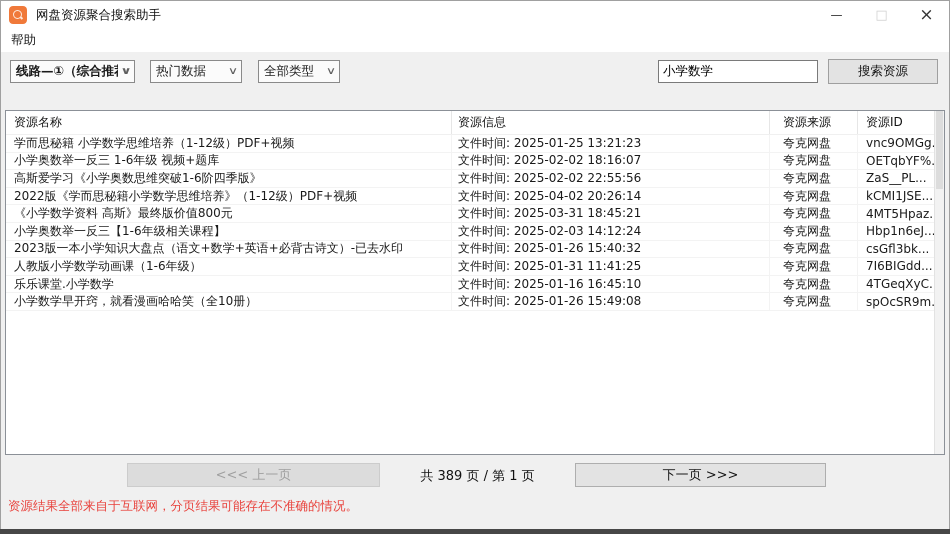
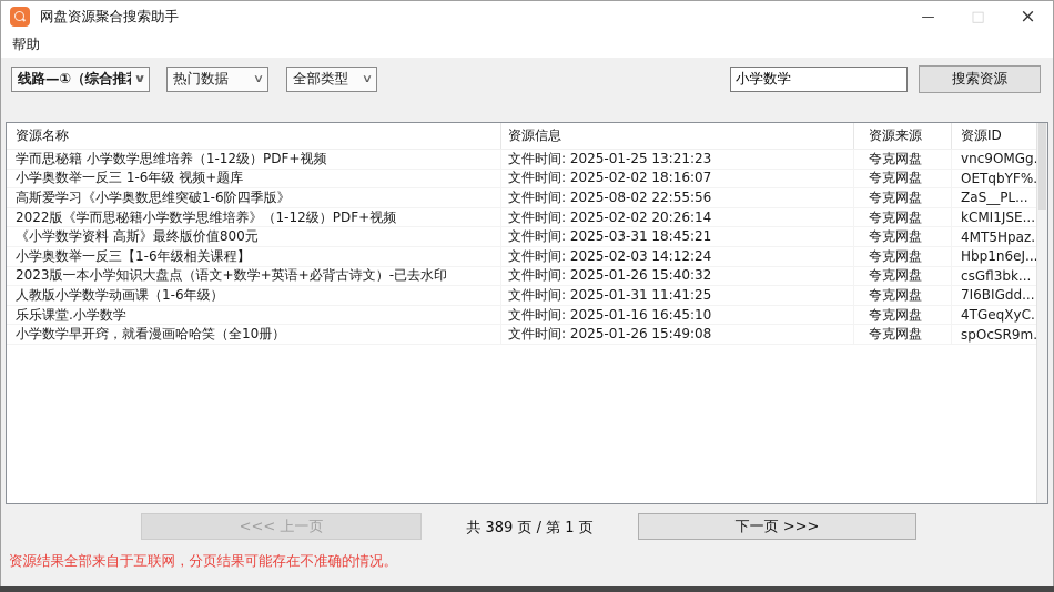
  网盘资源聚合搜索助手
  —
  □
  ×
  帮助
  线路—①（综合推
  ∨
  热门数据
  ∨
  全部类型
  ∨
  小学数学
  搜索资源
  资源名称
  资源信息
  资源来源
  资源ID
  学而思秘籍 小学数学思维培养（1-12级）PDF+视频
  文件时间: 2025-01-25 13:21:23
  夸克网盘
  vnc9OMGg
  小学奥数举一反三 1-6年级 视频+题库
  文件时间: 2025-02-02 18:16:07
  夸克网盘
  OETqbYF%
  高斯爱学习《小学奥数思维突破1-6阶四季版》
- 文件时间: 2025-02-02 22:55:56
+ 文件时间: 2025-08-02 22:55:56
  夸克网盘
  ZaS__PL...
  2022版《学而思秘籍小学数学思维培养》（1-12级）PDF+视频
- 文件时间: 2025-04-02 20:26:14
+ 文件时间: 2025-02-02 20:26:14
  夸克网盘
  kCMI1JSE...
  《小学数学资料 高斯》最终版价值800元
  文件时间: 2025-03-31 18:45:21
  夸克网盘
  4MT5Hpaz.
  小学奥数举一反三【1-6年级相关课程】
  文件时间: 2025-02-03 14:12:24
  夸克网盘
  Hbp1n6eJ..
  2023版一本小学知识大盘点（语文+数学+英语+必背古诗文）-已去水印
  文件时间: 2025-01-26 15:40:32
  夸克网盘
  csGfl3bk...
  人教版小学数学动画课（1-6年级）
  文件时间: 2025-01-31 11:41:25
  夸克网盘
  7I6BIGdd...
  乐乐课堂.小学数学
  文件时间: 2025-01-16 16:45:10
  夸克网盘
  4TGeqXyC.
  小学数学早开窍，就看漫画哈哈笑（全10册）
  文件时间: 2025-01-26 15:49:08
  夸克网盘
  spOcSR9m
  <<< 上一页
  共 389 页 / 第 1 页
  下一页 >>>
  资源结果全部来自于互联网，分页结果可能存在不准确的情况。
